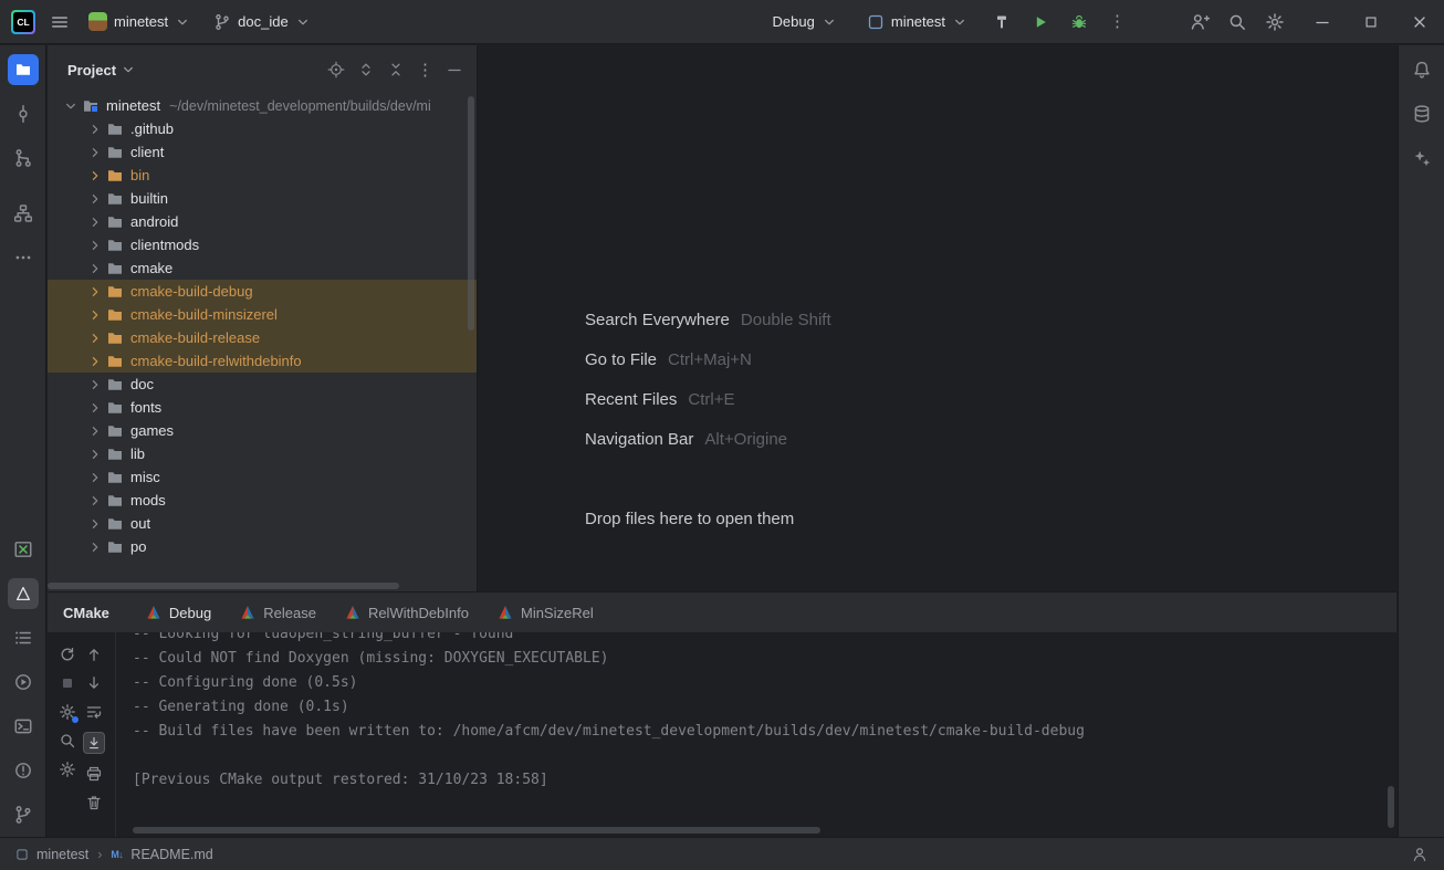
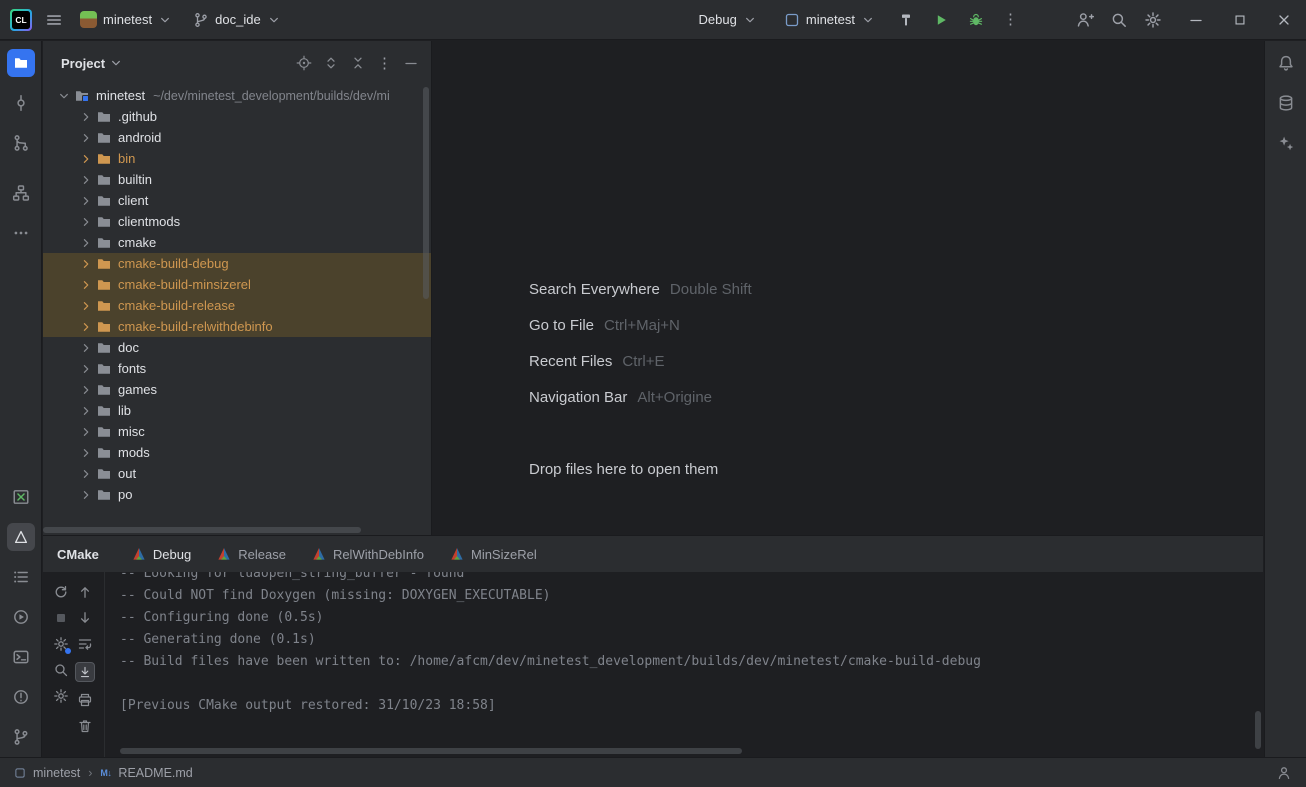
  CL
  minetest
  doc_ide
  Debug
  minetest
  ⋮
  Project
  ⋮
  minetest
  ~/dev/minetest_development/builds/dev/mi
  .github
- client
+ android
  bin
  builtin
- android
+ client
  clientmods
  cmake
  cmake-build-debug
  cmake-build-minsizerel
  cmake-build-release
  cmake-build-relwithdebinfo
  doc
  fonts
  games
  lib
  misc
  mods
  out
  po
  Search Everywhere
  Double Shift
  Go to File
  Ctrl+Maj+N
  Recent Files
  Ctrl+E
  Navigation Bar
  Alt+Origine
  Drop files here to open them
  CMake
  Debug
  Release
  RelWithDebInfo
  MinSizeRel
  -- Looking for luaopen_string_buffer - found
  -- Could NOT find Doxygen (missing: DOXYGEN_EXECUTABLE)
  -- Configuring done (0.5s)
  -- Generating done (0.1s)
  -- Build files have been written to: /home/afcm/dev/minetest_development/builds/dev/minetest/cmake-build-debug
  [Previous CMake output restored: 31/10/23 18:58]
  minetest
  ›
  M↓
  README.md
